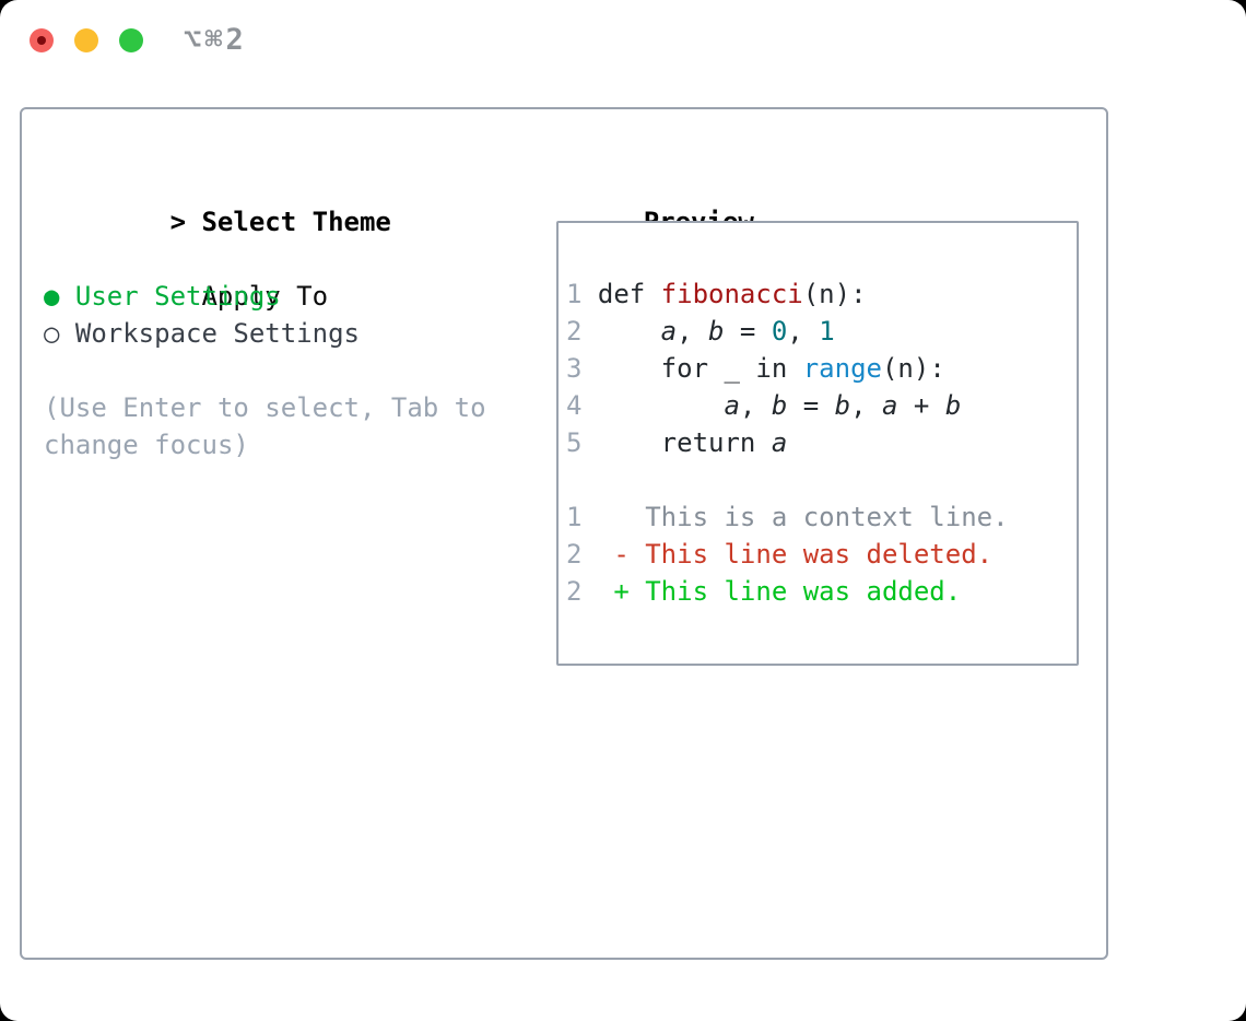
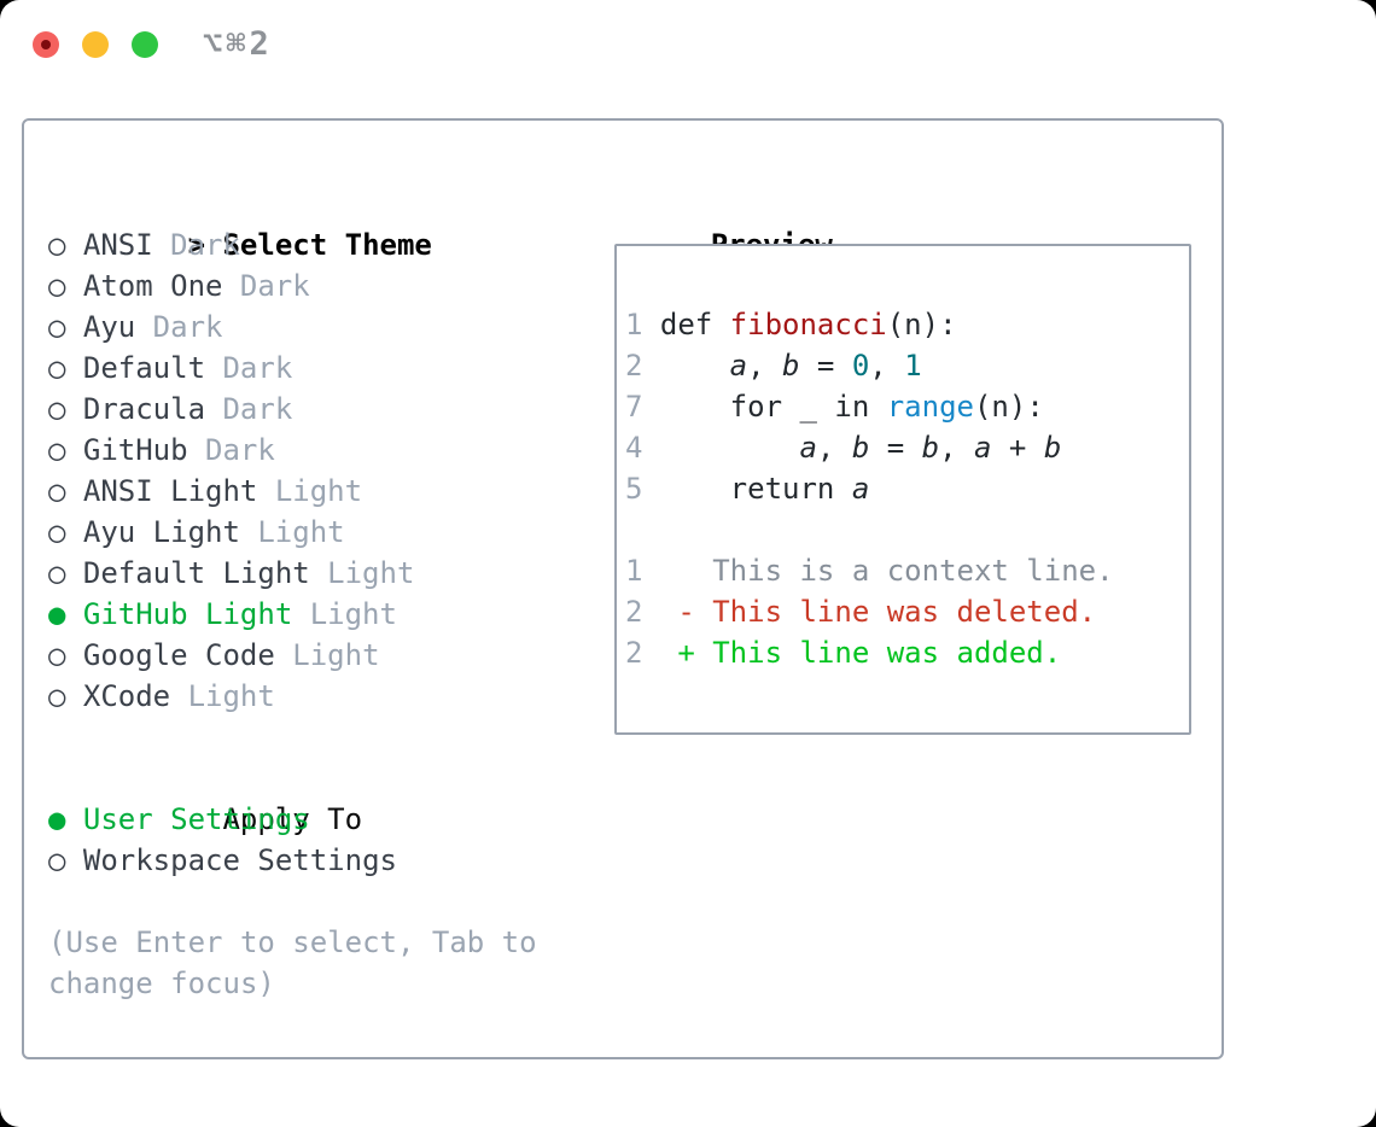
  ⌥⌘2
  > Select Theme
+ ○ ANSI Dark
+ ○ Atom One Dark
+ ○ Ayu Dark
+ ○ Default Dark
+ ○ Dracula Dark
+ ○ GitHub Dark
+ ○ ANSI Light Light
+ ○ Ayu Light Light
+ ○ Default Light Light
+ ● GitHub Light Light
+ ○ Google Code Light
+ ○ XCode Light
  Apply To
  ● User Settings
  ○ Workspace Settings
  (Use Enter to select, Tab to
  change focus)
  1 def fibonacci(n):
  2 a, b = 0, 1
- 3 for _ in range(n):
+ 7 for _ in range(n):
  4 a, b = b, a + b
  5 return a
  1 This is a context line.
  2 - This line was deleted.
  2 + This line was added.
